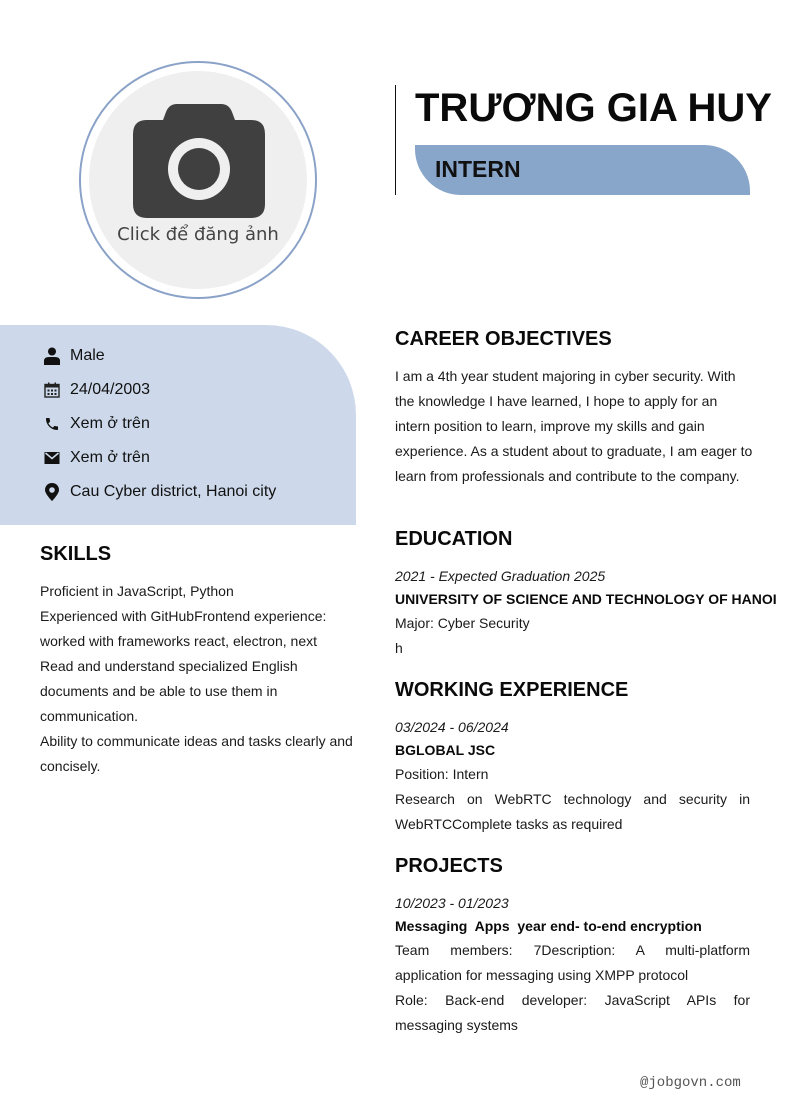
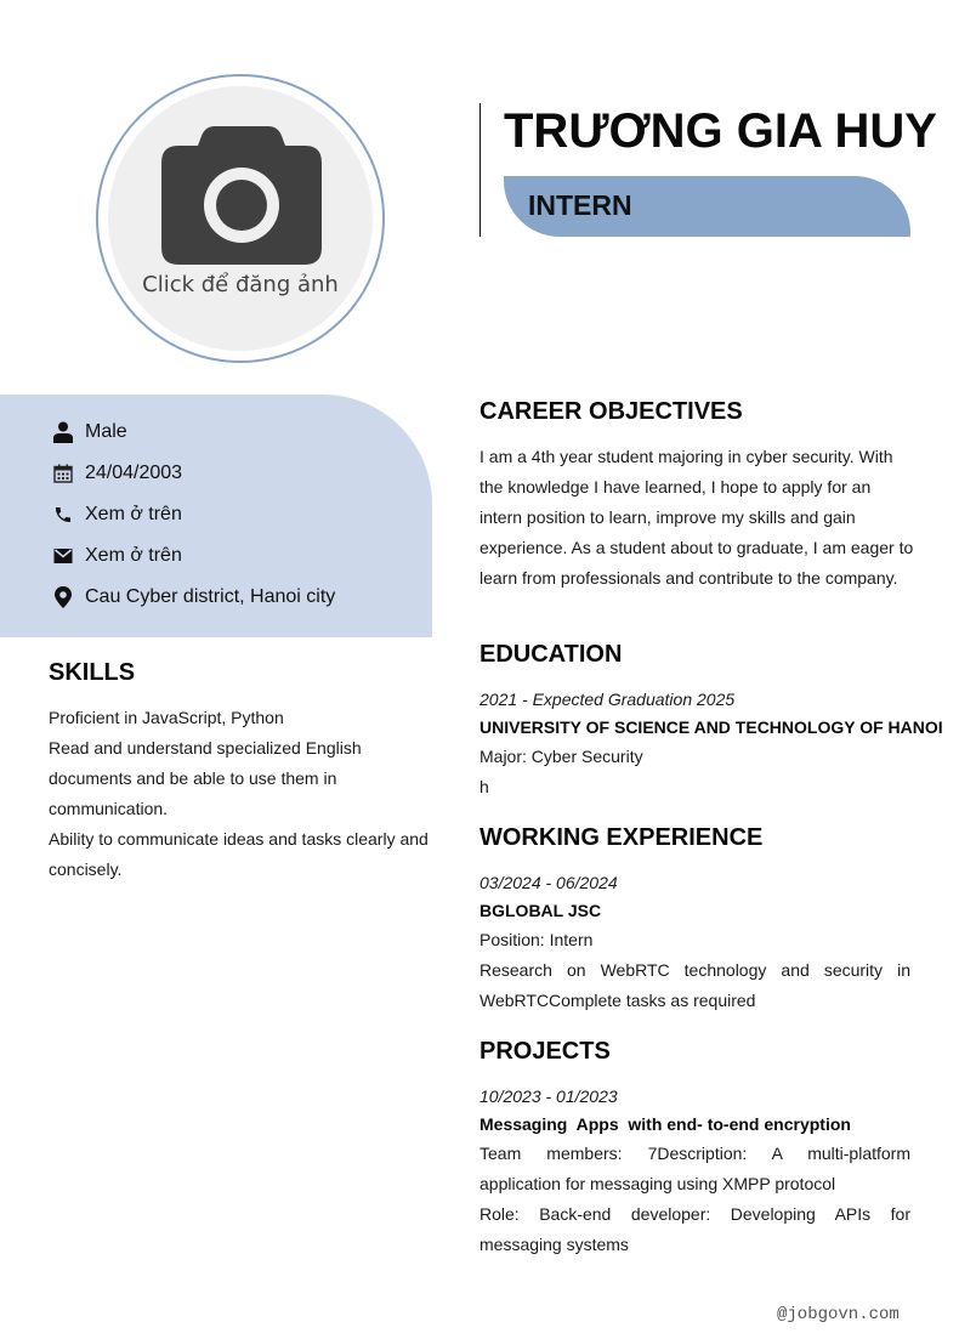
  Click để đăng ảnh
  TRƯƠNG GIA HUY
  INTERN
  Male
  24/04/2003
  Xem ở trên
  Xem ở trên
  Cau Cyber district, Hanoi city
  SKILLS
  Proficient in JavaScript, Python
- Experienced with GitHubFrontend experience: worked with frameworks react, electron, next
  Read and understand specialized English documents and be able to use them in communication.
  Ability to communicate ideas and tasks clearly and concisely.
  CAREER OBJECTIVES
  I am a 4th year student majoring in cyber security. With the knowledge I have learned, I hope to apply for an intern position to learn, improve my skills and gain experience. As a student about to graduate, I am eager to learn from professionals and contribute to the company.
  EDUCATION
  2021 - Expected Graduation 2025
  UNIVERSITY OF SCIENCE AND TECHNOLOGY OF HANOI
  Major: Cyber Security
  h
  WORKING EXPERIENCE
  03/2024 - 06/2024
  BGLOBAL JSC
  Position: Intern
  Research on WebRTC technology and security in WebRTCComplete tasks as required
  PROJECTS
  10/2023 - 01/2023
- Messaging Apps year end- to-end encryption
+ Messaging Apps with end- to-end encryption
  Team members: 7Description: A multi-platform application for messaging using XMPP protocol
- Role: Back-end developer: JavaScript APIs for messaging systems
+ Role: Back-end developer: Developing APIs for messaging systems
  @jobgovn.com
